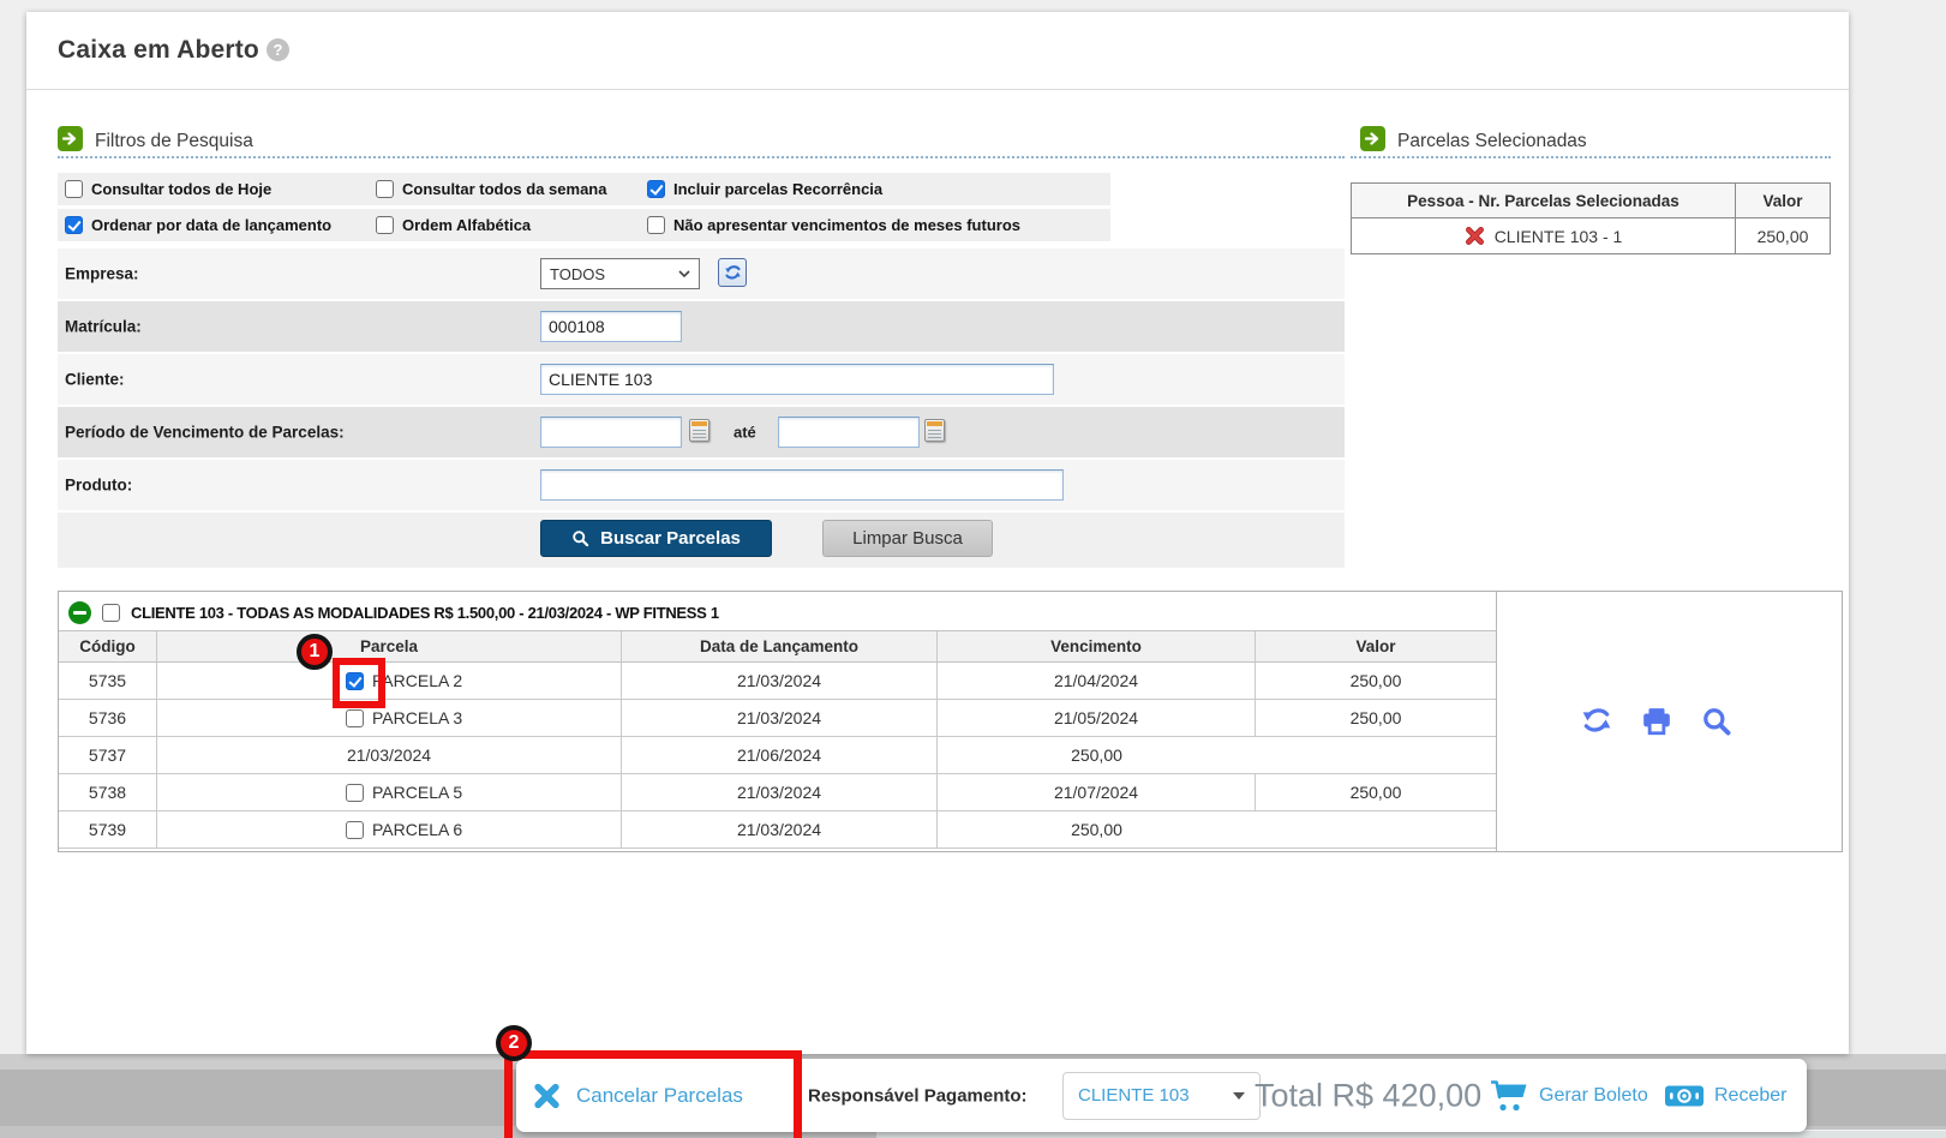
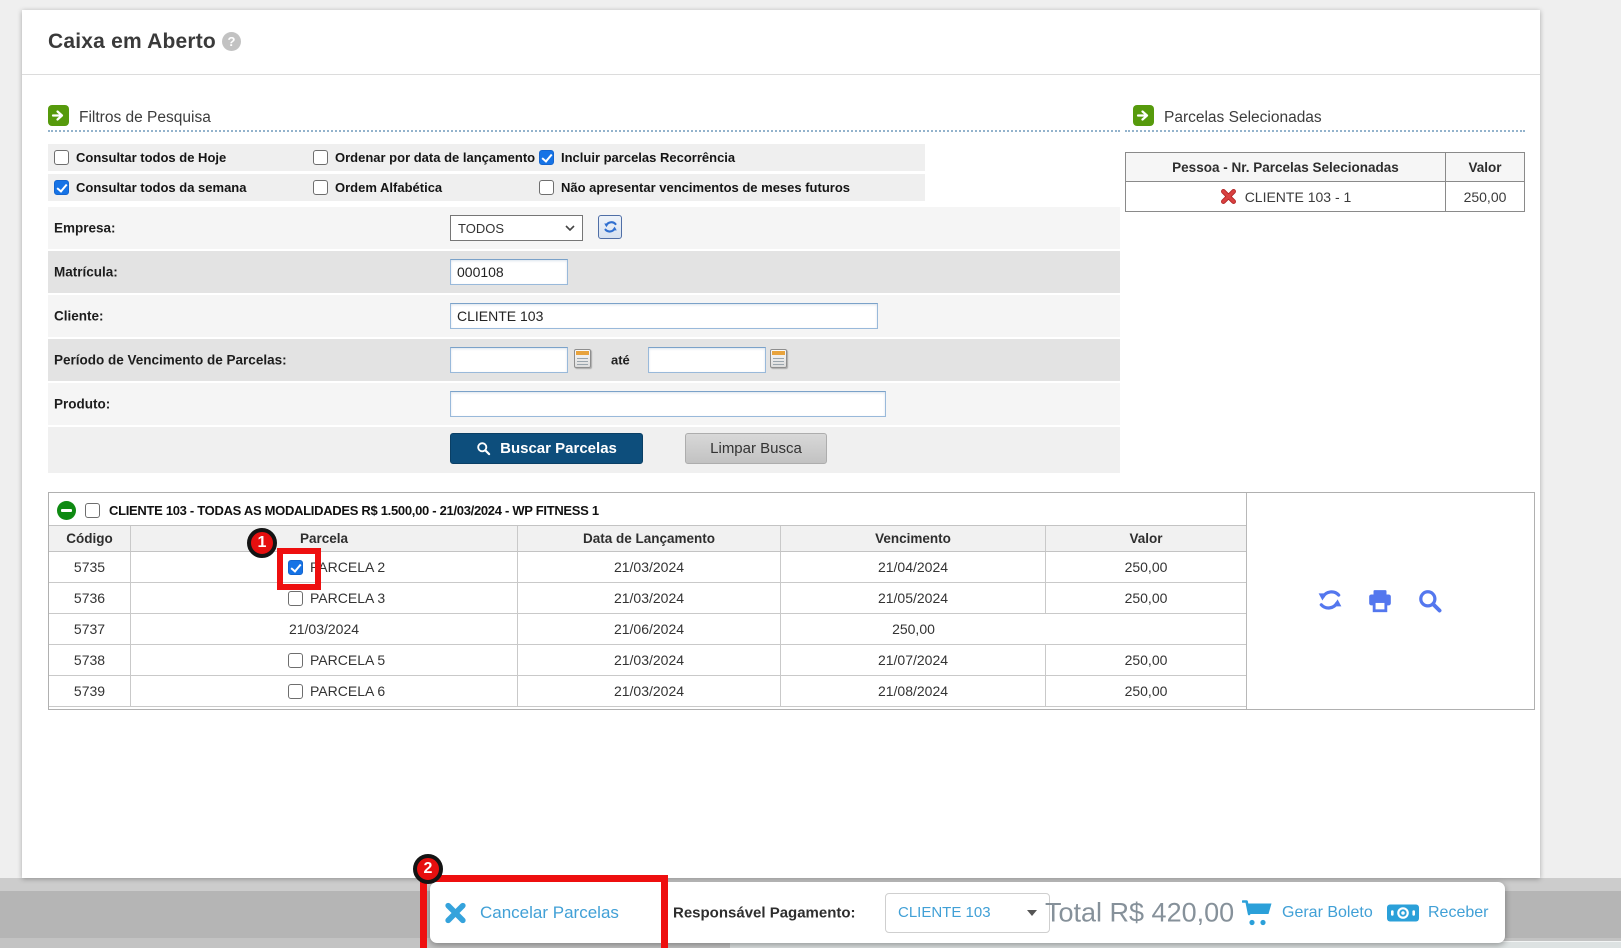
  Caixa em Aberto
  ?
  Filtros de Pesquisa
  Consultar todos de Hoje
- Consultar todos da semana
+ Ordenar por data de lançamento
  Incluir parcelas Recorrência
- Ordenar por data de lançamento
+ Consultar todos da semana
  Ordem Alfabética
  Não apresentar vencimentos de meses futuros
  Empresa:
  TODOS
  Matrícula:
  000108
  Cliente:
  CLIENTE 103
  Período de Vencimento de Parcelas:
  até
  Produto:
  Buscar Parcelas
  Limpar Busca
  Parcelas Selecionadas
  Pessoa - Nr. Parcelas Selecionadas
  Valor
  CLIENTE 103 - 1
  250,00
  CLIENTE 103 - TODAS AS MODALIDADES R$ 1.500,00 - 21/03/2024 - WP FITNESS 1
  Código
  Parcela
  Data de Lançamento
  Vencimento
  Valor
  5735
  PARCELA 2
  21/03/2024
  21/04/2024
  250,00
  5736
  PARCELA 3
  21/03/2024
  21/05/2024
  250,00
  5737
  21/03/2024
  21/06/2024
  250,00
  5738
  PARCELA 5
  21/03/2024
  21/07/2024
  250,00
  5739
  PARCELA 6
  21/03/2024
+ 21/08/2024
  250,00
  Cancelar Parcelas
  Responsável Pagamento:
  CLIENTE 103
  Total R$ 420,00
  Gerar Boleto
  Receber
  1
  2
